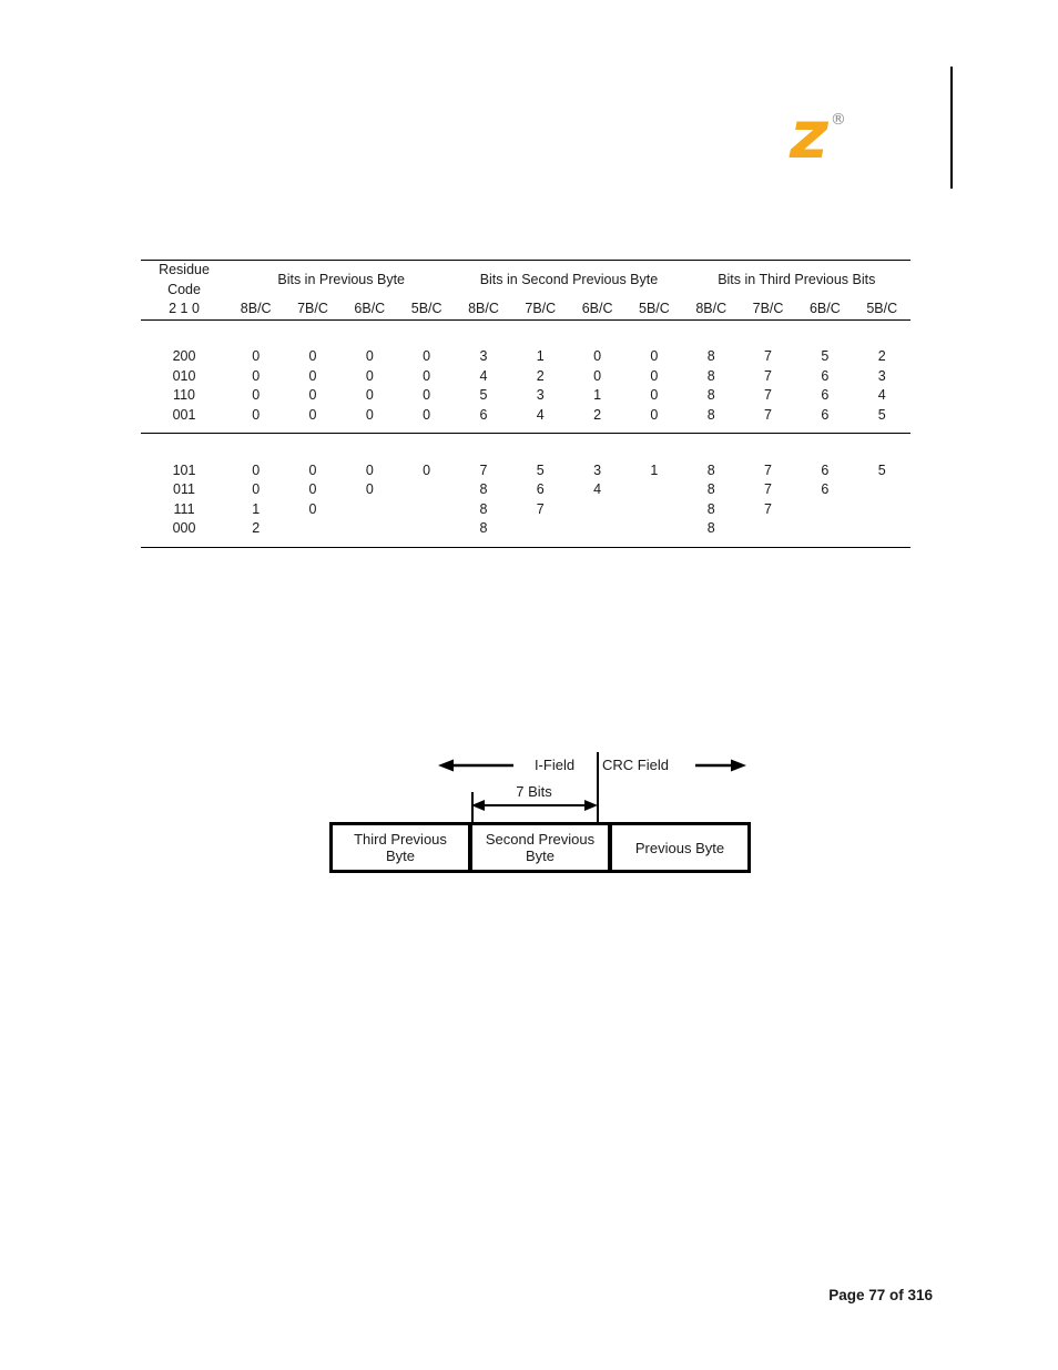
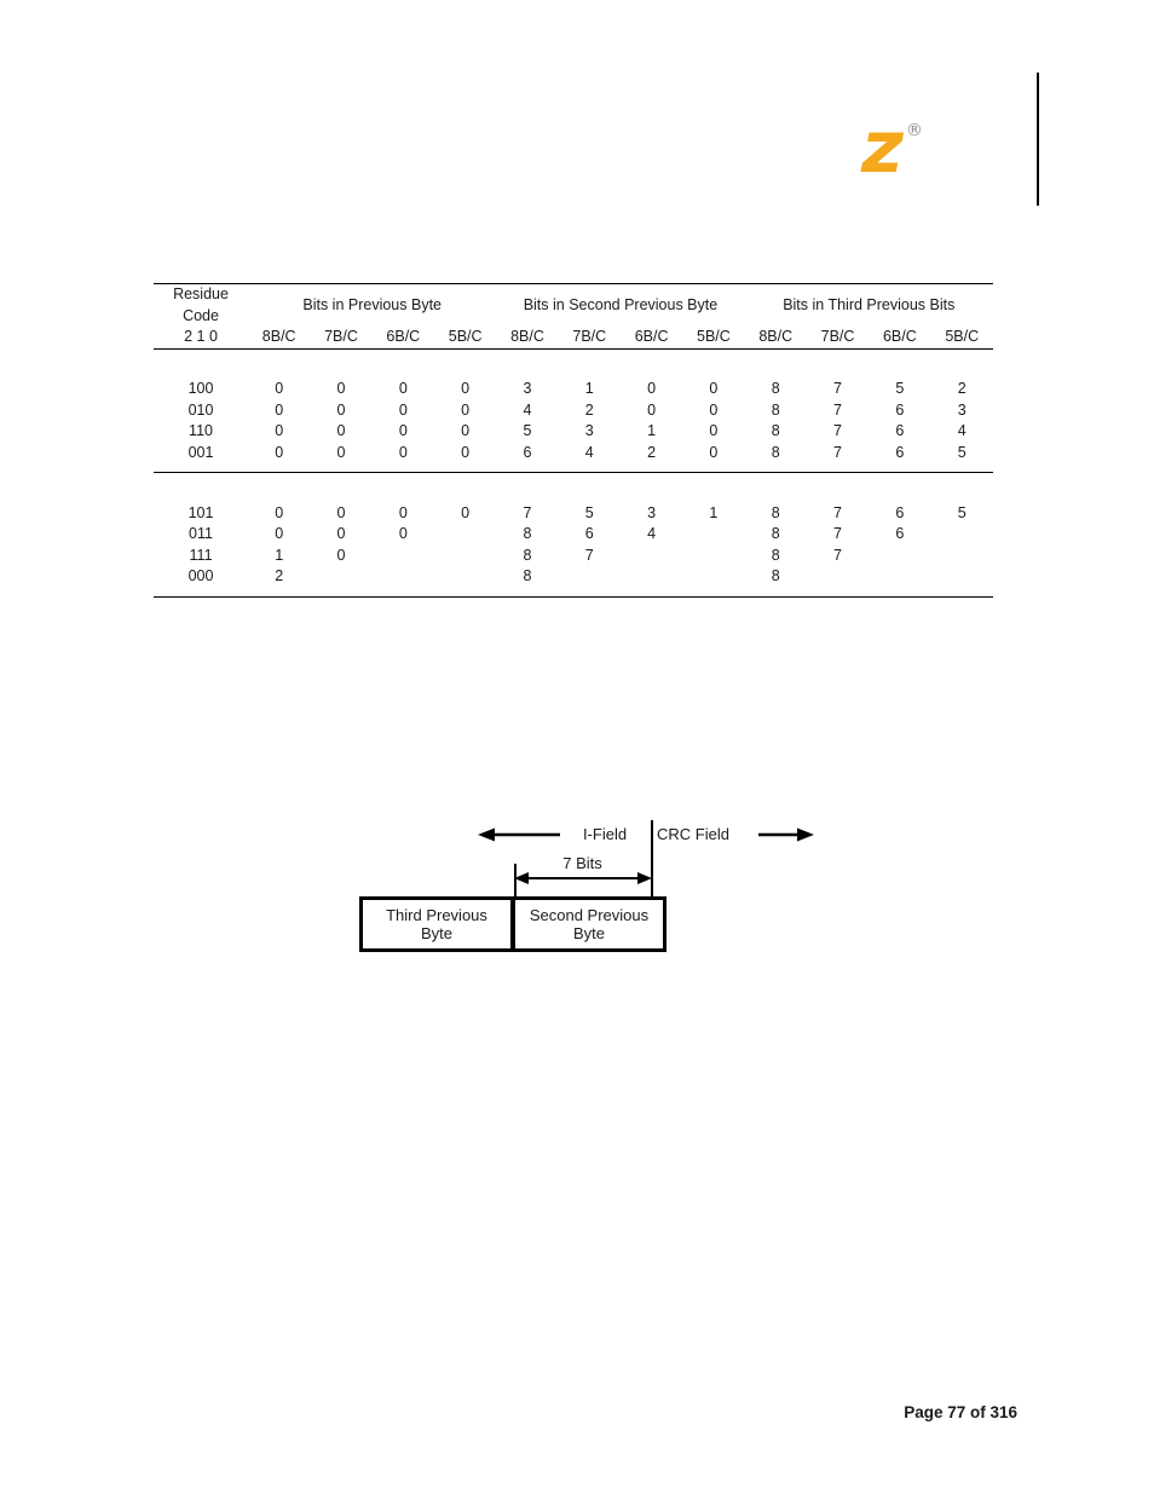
  z
  ®
  Residue Code	Bits in Previous Byte	Bits in Second Previous Byte	Bits in Third Previous Bits
  2 1 0	8B/C	7B/C	6B/C	5B/C	8B/C	7B/C	6B/C	5B/C	8B/C	7B/C	6B/C	5B/C
- 200	0	0	0	0	3	1	0	0	8	7	5	2
+ 100	0	0	0	0	3	1	0	0	8	7	5	2
  010	0	0	0	0	4	2	0	0	8	7	6	3
  110	0	0	0	0	5	3	1	0	8	7	6	4
  001	0	0	0	0	6	4	2	0	8	7	6	5
  101	0	0	0	0	7	5	3	1	8	7	6	5
  011	0	0	0		8	6	4		8	7	6
  111	1	0			8	7			8	7
  000	2				8				8
  I-Field
  CRC Field
  7 Bits
  Third Previous
  Byte
  Second Previous
  Byte
- Previous Byte
  Page 77 of 316
